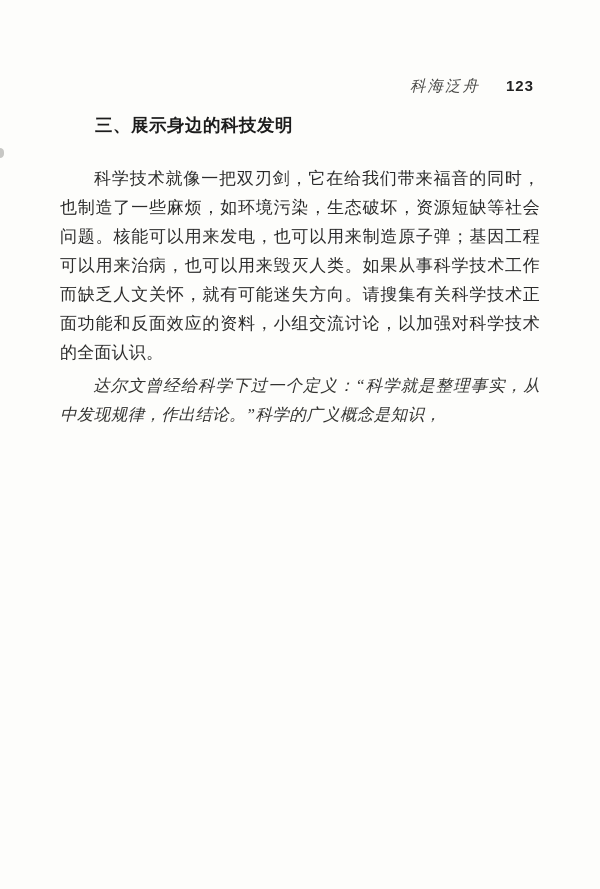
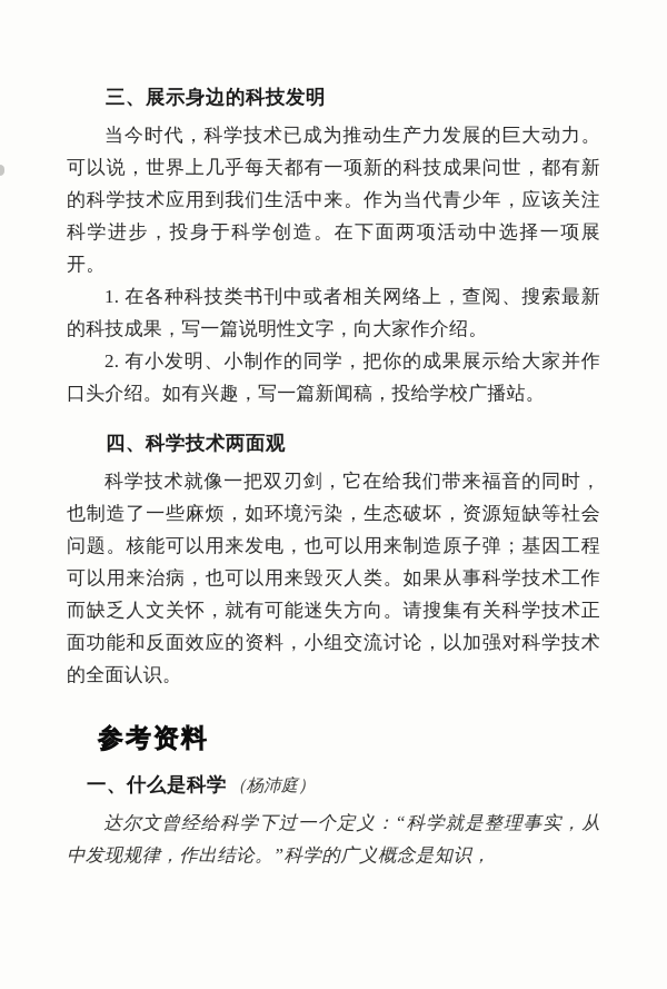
- 科海泛舟
- 123
  三、展示身边的科技发明
+ 当今时代，科学技术已成为推动生产力发展的巨大动力。可以说，世界上几乎每天都有一项新的科技成果问世，都有新的科学技术应用到我们生活中来。作为当代青少年，应该关注科学进步，投身于科学创造。在下面两项活动中选择一项展开。
+ 1. 在各种科技类书刊中或者相关网络上，查阅、搜索最新的科技成果，写一篇说明性文字，向大家作介绍。
+ 2. 有小发明、小制作的同学，把你的成果展示给大家并作口头介绍。如有兴趣，写一篇新闻稿，投给学校广播站。
+ 四、科学技术两面观
  科学技术就像一把双刃剑，它在给我们带来福音的同时，也制造了一些麻烦，如环境污染，生态破坏，资源短缺等社会问题。核能可以用来发电，也可以用来制造原子弹；基因工程可以用来治病，也可以用来毁灭人类。如果从事科学技术工作而缺乏人文关怀，就有可能迷失方向。请搜集有关科学技术正面功能和反面效应的资料，小组交流讨论，以加强对科学技术的全面认识。
+ 参考资料
+ 一、什么是科学（杨沛庭）
  达尔文曾经给科学下过一个定义：“科学就是整理事实，从中发现规律，作出结论。”科学的广义概念是知识，
